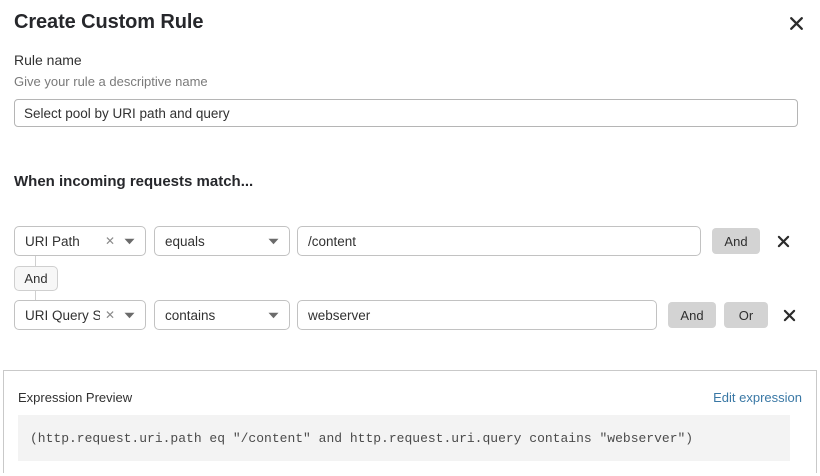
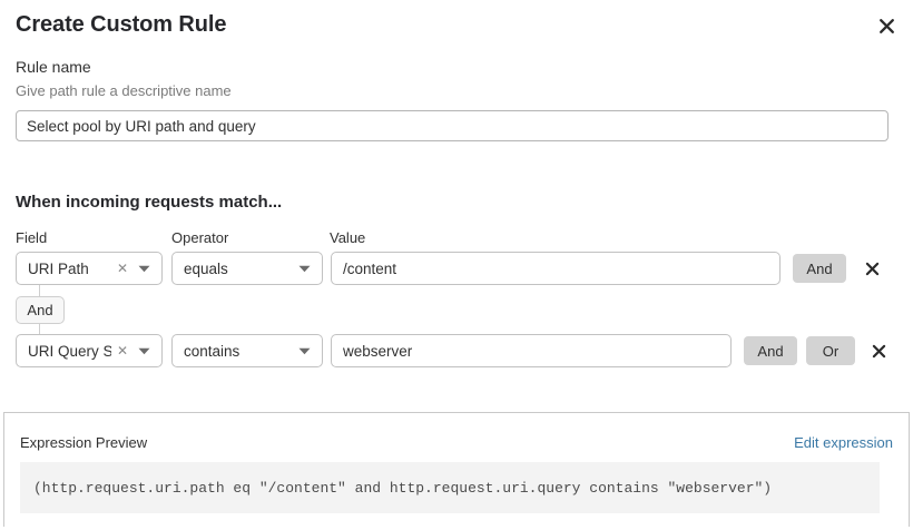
  Create Custom Rule
  Rule name
- Give your rule a descriptive name
+ Give path rule a descriptive name
  Select pool by URI path and query
  When incoming requests match...
+ Field
+ Operator
+ Value
  And
  URI Path
  ✕
  equals
  /content
  And
  ✕
  contains
  webserver
  And
  Or
  Expression Preview
  Edit expression
  (http.request.uri.path eq "/content" and http.request.uri.query contains "webserver")
